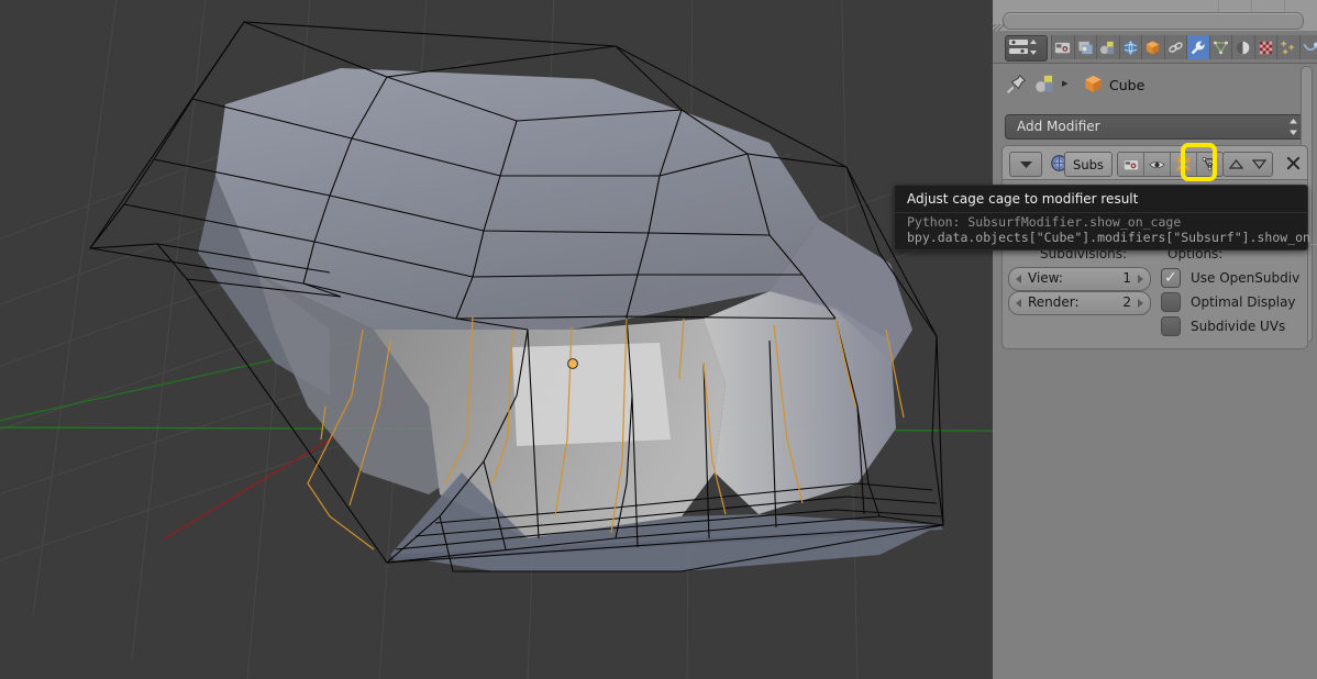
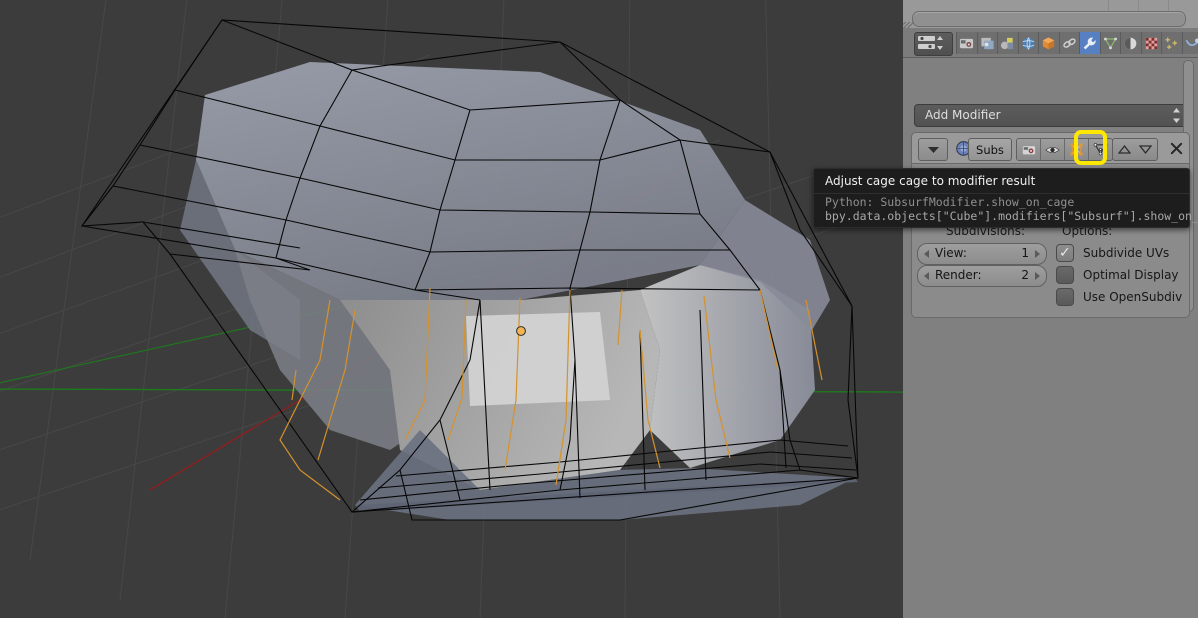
- ▸
- Cube
  Add Modifier
  Subdivisions:
  Options:
  View:
  1
  Render:
  2
  ✓
- Use OpenSubdiv
+ Subdivide UVs
  Optimal Display
- Subdivide UVs
+ Use OpenSubdiv
  Subs
  Adjust cage cage to modifier result
  Python: SubsurfModifier.show_on_cage
  bpy.data.objects["Cube"].modifiers["Subsurf"].show_on_
